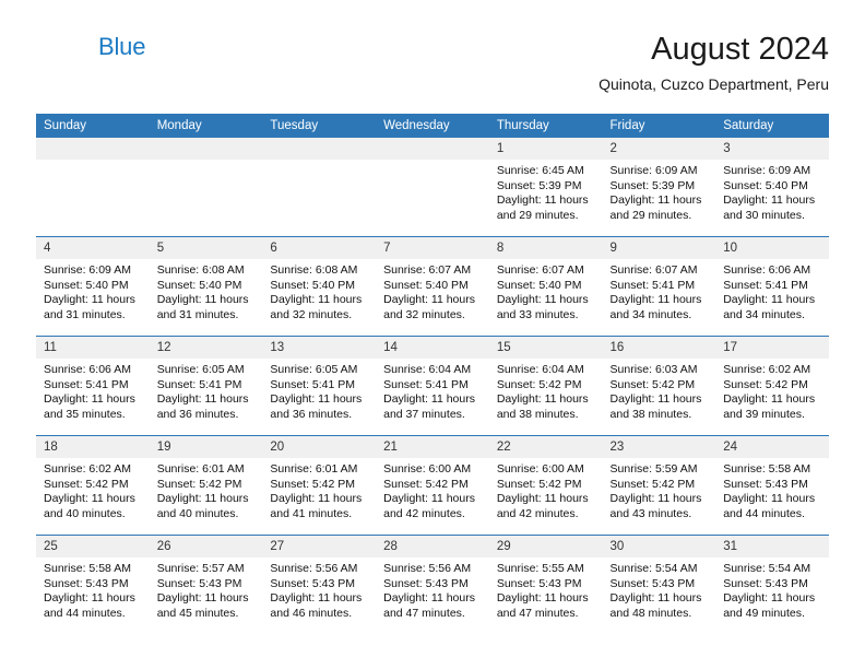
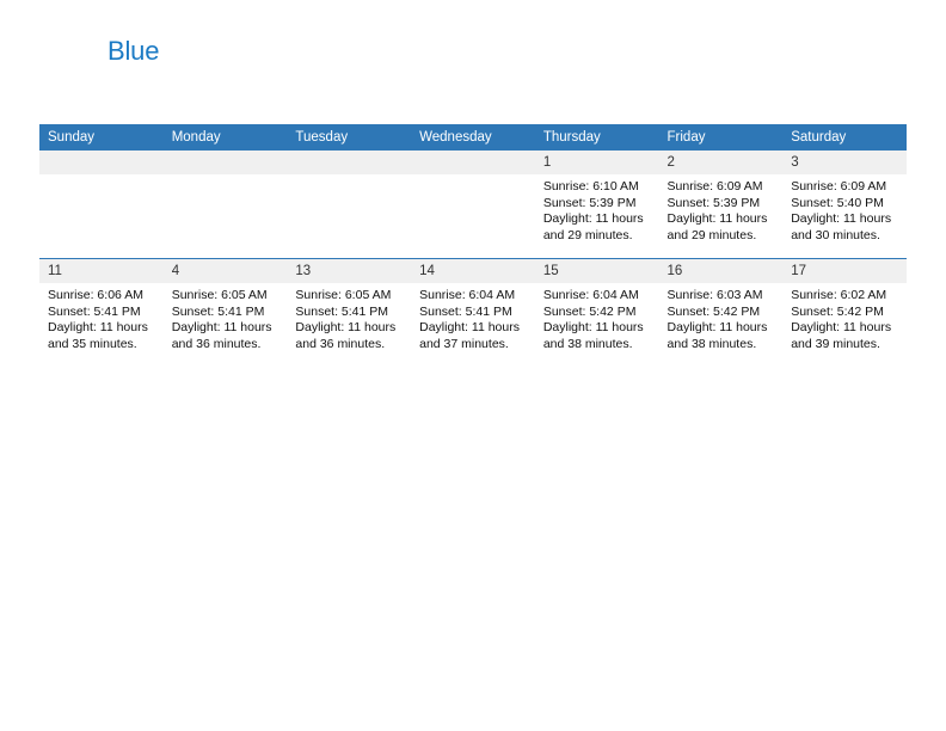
  Blue
- August 2024
- Quinota, Cuzco Department, Peru
  Sunday	Monday	Tuesday	Wednesday	Thursday	Friday	Saturday
- 				1Sunrise: 6:45 AMSunset: 5:39 PMDaylight: 11 hoursand 29 minutes.	2Sunrise: 6:09 AMSunset: 5:39 PMDaylight: 11 hoursand 29 minutes.	3Sunrise: 6:09 AMSunset: 5:40 PMDaylight: 11 hoursand 30 minutes.
+ 				1Sunrise: 6:10 AMSunset: 5:39 PMDaylight: 11 hoursand 29 minutes.	2Sunrise: 6:09 AMSunset: 5:39 PMDaylight: 11 hoursand 29 minutes.	3Sunrise: 6:09 AMSunset: 5:40 PMDaylight: 11 hoursand 30 minutes.
- 4Sunrise: 6:09 AMSunset: 5:40 PMDaylight: 11 hoursand 31 minutes.	5Sunrise: 6:08 AMSunset: 5:40 PMDaylight: 11 hoursand 31 minutes.	6Sunrise: 6:08 AMSunset: 5:40 PMDaylight: 11 hoursand 32 minutes.	7Sunrise: 6:07 AMSunset: 5:40 PMDaylight: 11 hoursand 32 minutes.	8Sunrise: 6:07 AMSunset: 5:40 PMDaylight: 11 hoursand 33 minutes.	9Sunrise: 6:07 AMSunset: 5:41 PMDaylight: 11 hoursand 34 minutes.	10Sunrise: 6:06 AMSunset: 5:41 PMDaylight: 11 hoursand 34 minutes.
- 11Sunrise: 6:06 AMSunset: 5:41 PMDaylight: 11 hoursand 35 minutes.	12Sunrise: 6:05 AMSunset: 5:41 PMDaylight: 11 hoursand 36 minutes.	13Sunrise: 6:05 AMSunset: 5:41 PMDaylight: 11 hoursand 36 minutes.	14Sunrise: 6:04 AMSunset: 5:41 PMDaylight: 11 hoursand 37 minutes.	15Sunrise: 6:04 AMSunset: 5:42 PMDaylight: 11 hoursand 38 minutes.	16Sunrise: 6:03 AMSunset: 5:42 PMDaylight: 11 hoursand 38 minutes.	17Sunrise: 6:02 AMSunset: 5:42 PMDaylight: 11 hoursand 39 minutes.
+ 11Sunrise: 6:06 AMSunset: 5:41 PMDaylight: 11 hoursand 35 minutes.	4Sunrise: 6:05 AMSunset: 5:41 PMDaylight: 11 hoursand 36 minutes.	13Sunrise: 6:05 AMSunset: 5:41 PMDaylight: 11 hoursand 36 minutes.	14Sunrise: 6:04 AMSunset: 5:41 PMDaylight: 11 hoursand 37 minutes.	15Sunrise: 6:04 AMSunset: 5:42 PMDaylight: 11 hoursand 38 minutes.	16Sunrise: 6:03 AMSunset: 5:42 PMDaylight: 11 hoursand 38 minutes.	17Sunrise: 6:02 AMSunset: 5:42 PMDaylight: 11 hoursand 39 minutes.
- 18Sunrise: 6:02 AMSunset: 5:42 PMDaylight: 11 hoursand 40 minutes.	19Sunrise: 6:01 AMSunset: 5:42 PMDaylight: 11 hoursand 40 minutes.	20Sunrise: 6:01 AMSunset: 5:42 PMDaylight: 11 hoursand 41 minutes.	21Sunrise: 6:00 AMSunset: 5:42 PMDaylight: 11 hoursand 42 minutes.	22Sunrise: 6:00 AMSunset: 5:42 PMDaylight: 11 hoursand 42 minutes.	23Sunrise: 5:59 AMSunset: 5:42 PMDaylight: 11 hoursand 43 minutes.	24Sunrise: 5:58 AMSunset: 5:43 PMDaylight: 11 hoursand 44 minutes.
- 25Sunrise: 5:58 AMSunset: 5:43 PMDaylight: 11 hoursand 44 minutes.	26Sunrise: 5:57 AMSunset: 5:43 PMDaylight: 11 hoursand 45 minutes.	27Sunrise: 5:56 AMSunset: 5:43 PMDaylight: 11 hoursand 46 minutes.	28Sunrise: 5:56 AMSunset: 5:43 PMDaylight: 11 hoursand 47 minutes.	29Sunrise: 5:55 AMSunset: 5:43 PMDaylight: 11 hoursand 47 minutes.	30Sunrise: 5:54 AMSunset: 5:43 PMDaylight: 11 hoursand 48 minutes.	31Sunrise: 5:54 AMSunset: 5:43 PMDaylight: 11 hoursand 49 minutes.
